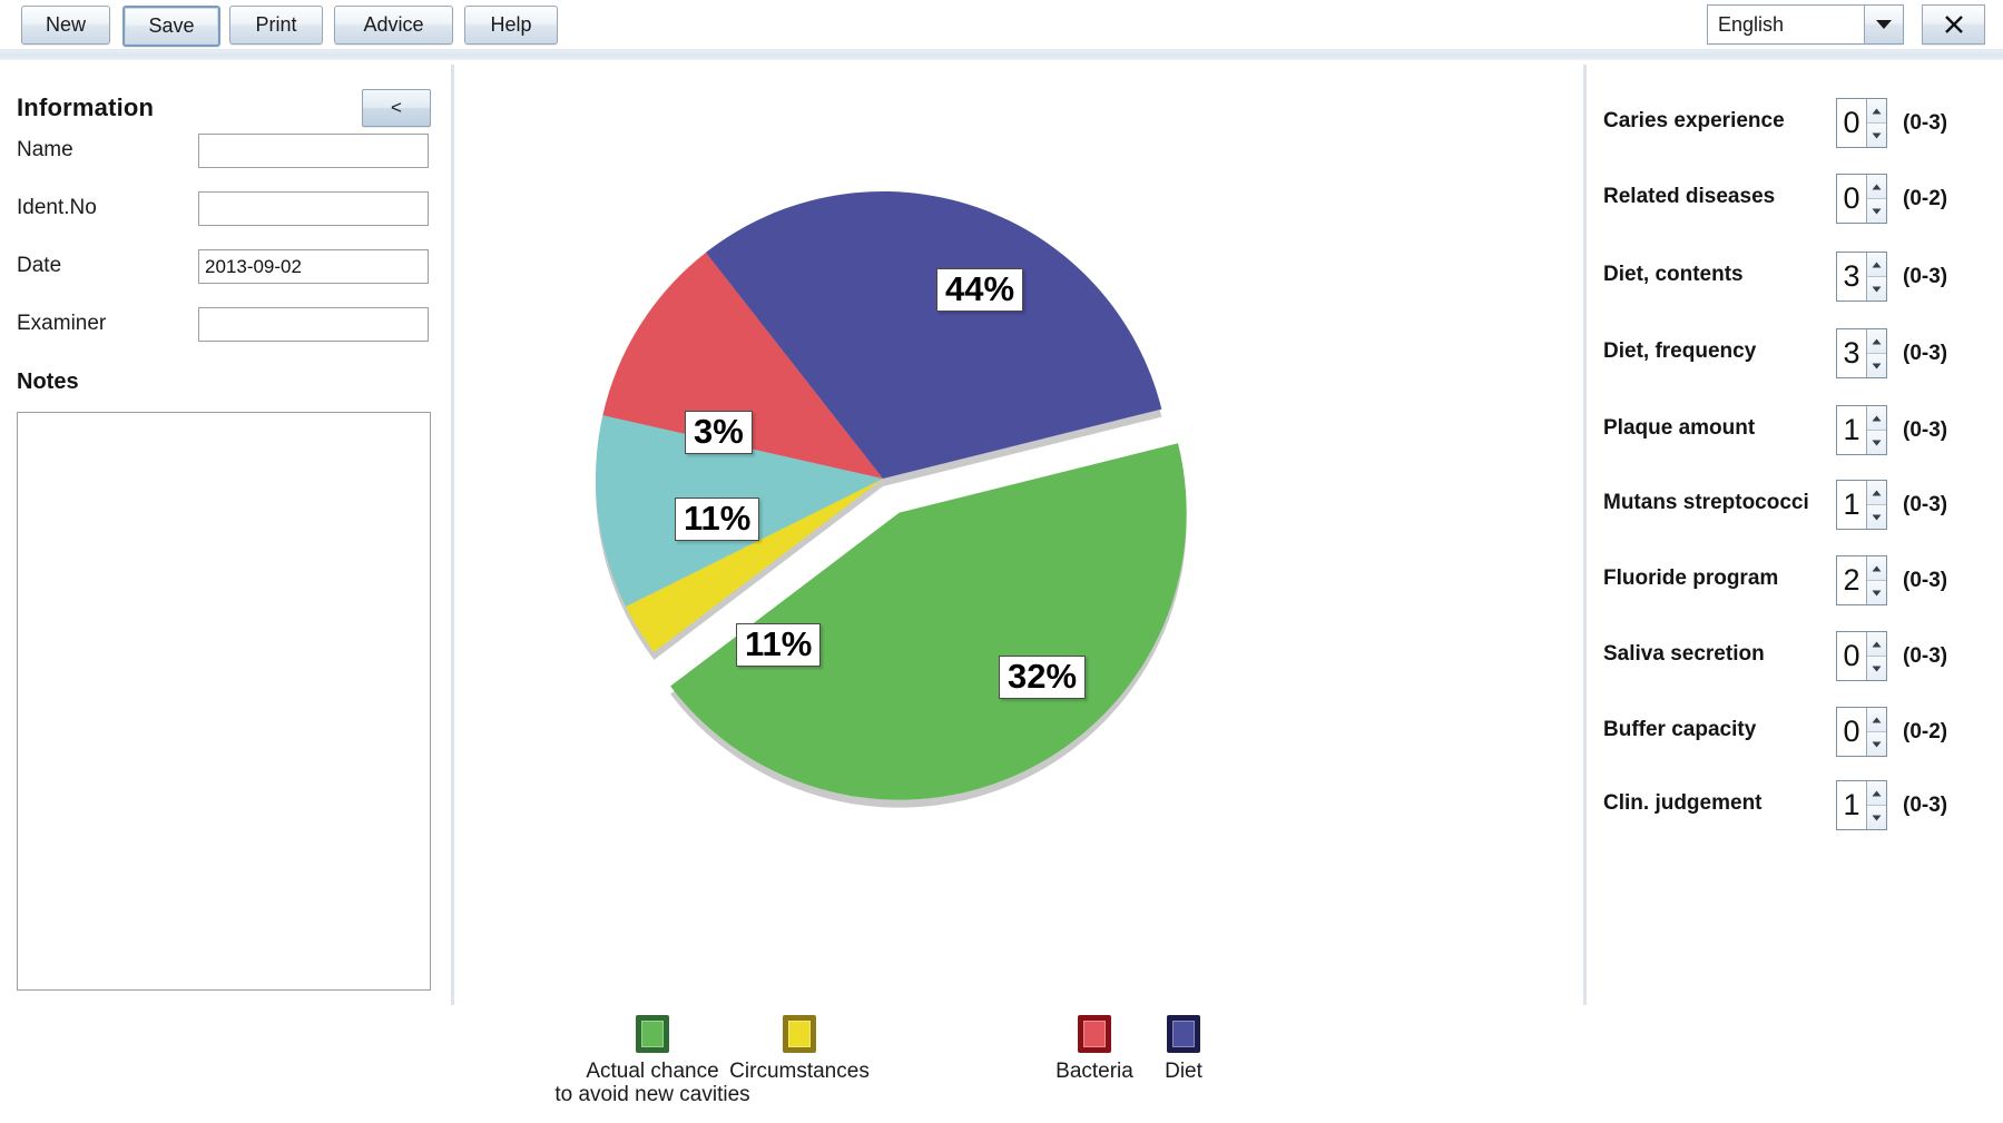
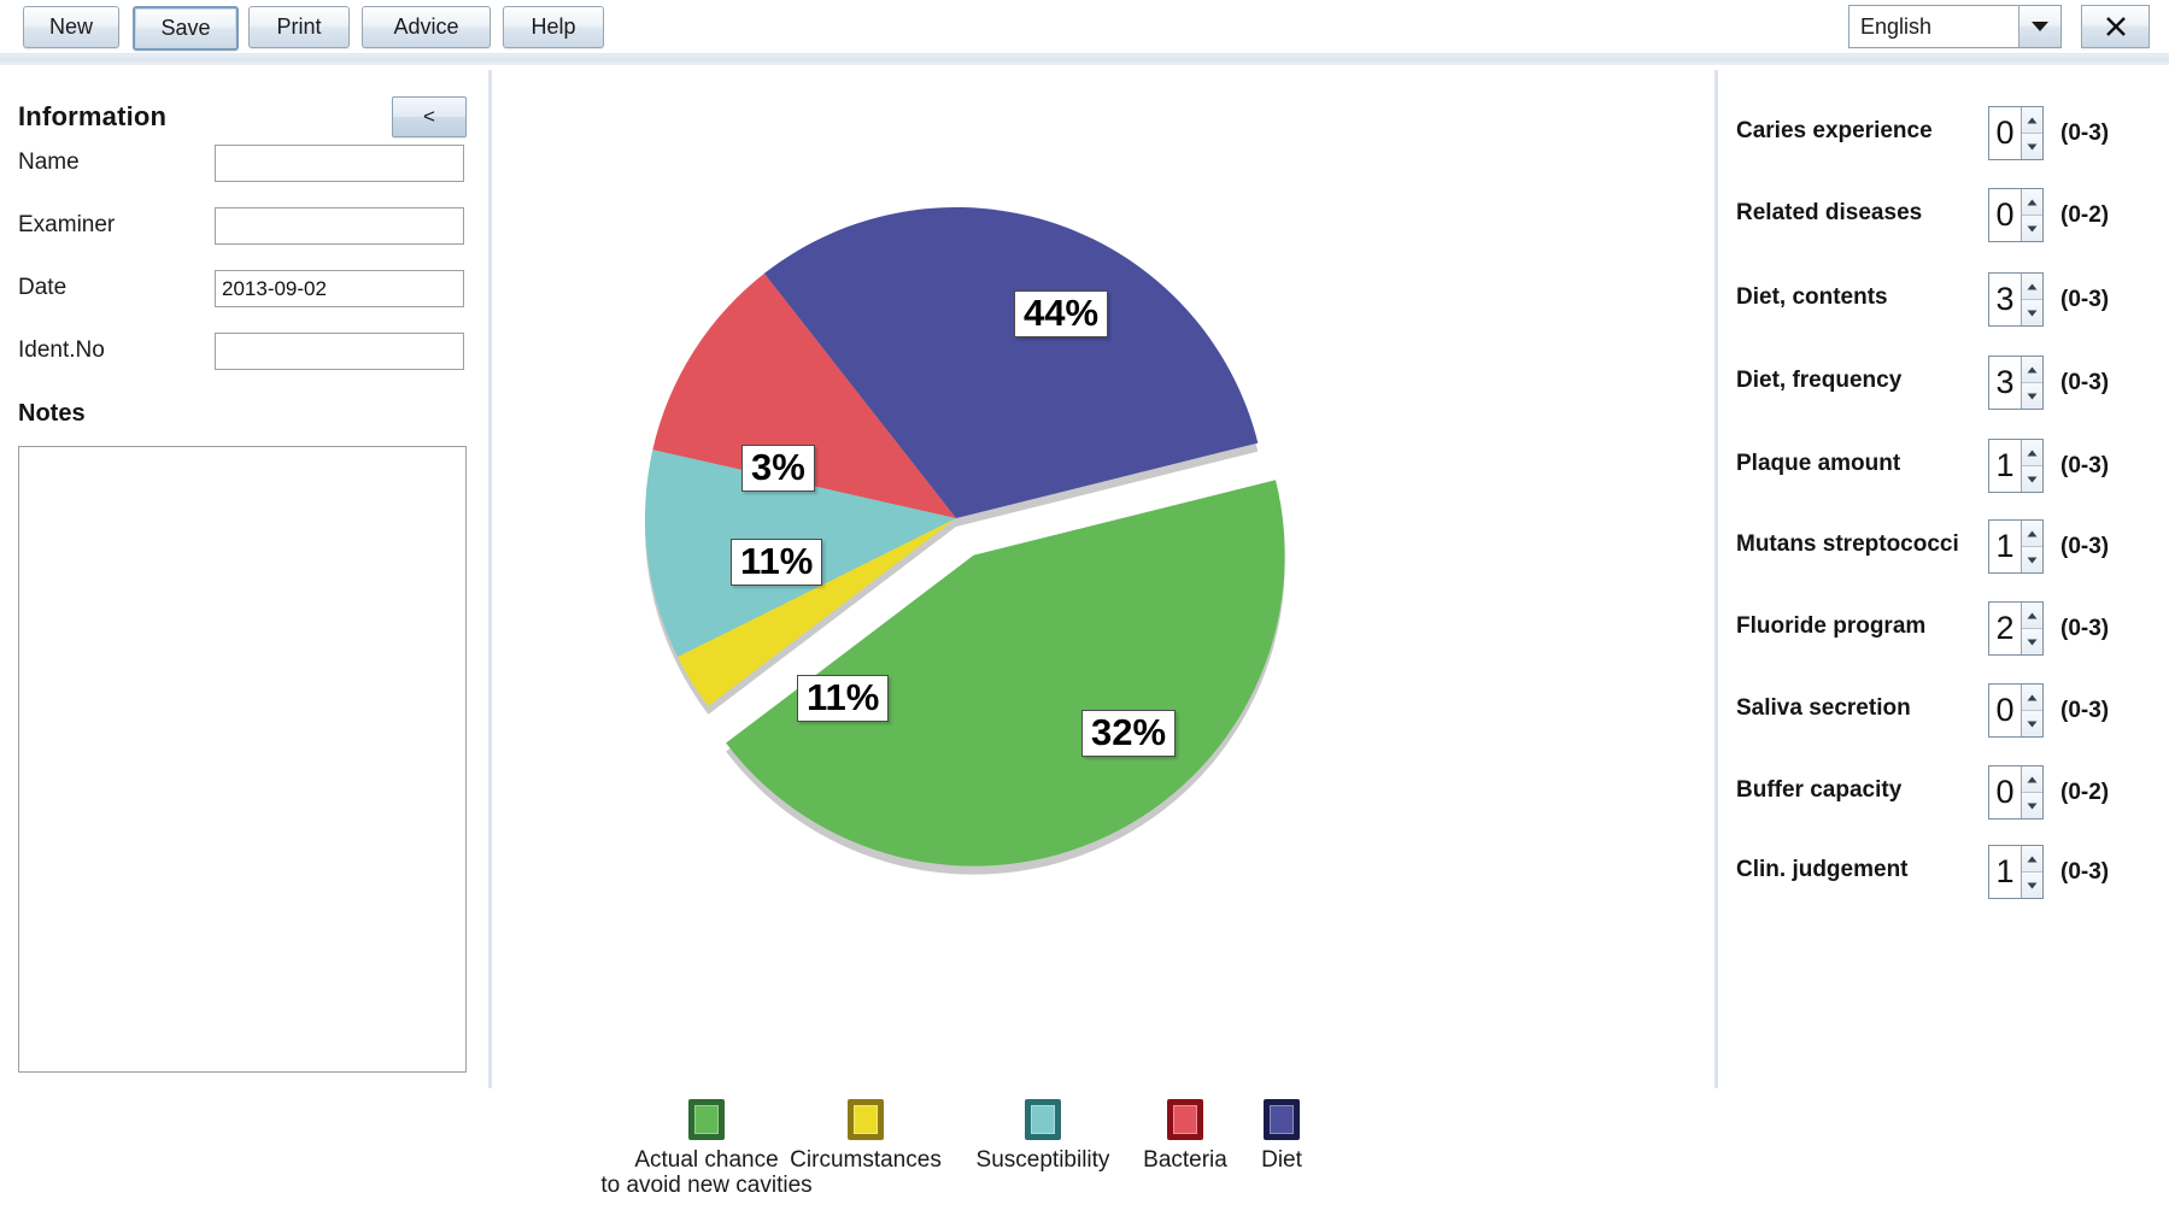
  New
  Save
  Print
  Advice
  Help
  English
  Information
  <
  Name
- Ident.No
+ Examiner
  Date
  2013-09-02
- Examiner
+ Ident.No
  Notes
  44%
  3%
  11%
  11%
  32%
  Actual chance
  to avoid new cavities
  Circumstances
+ Susceptibility
  Bacteria
  Diet
  Caries experience
  0
  (0-3)
  Related diseases
  0
  (0-2)
  Diet, contents
  3
  (0-3)
  Diet, frequency
  3
  (0-3)
  Plaque amount
  1
  (0-3)
  Mutans streptococci
  1
  (0-3)
  Fluoride program
  2
  (0-3)
  Saliva secretion
  0
  (0-3)
  Buffer capacity
  0
  (0-2)
  Clin. judgement
  1
  (0-3)
